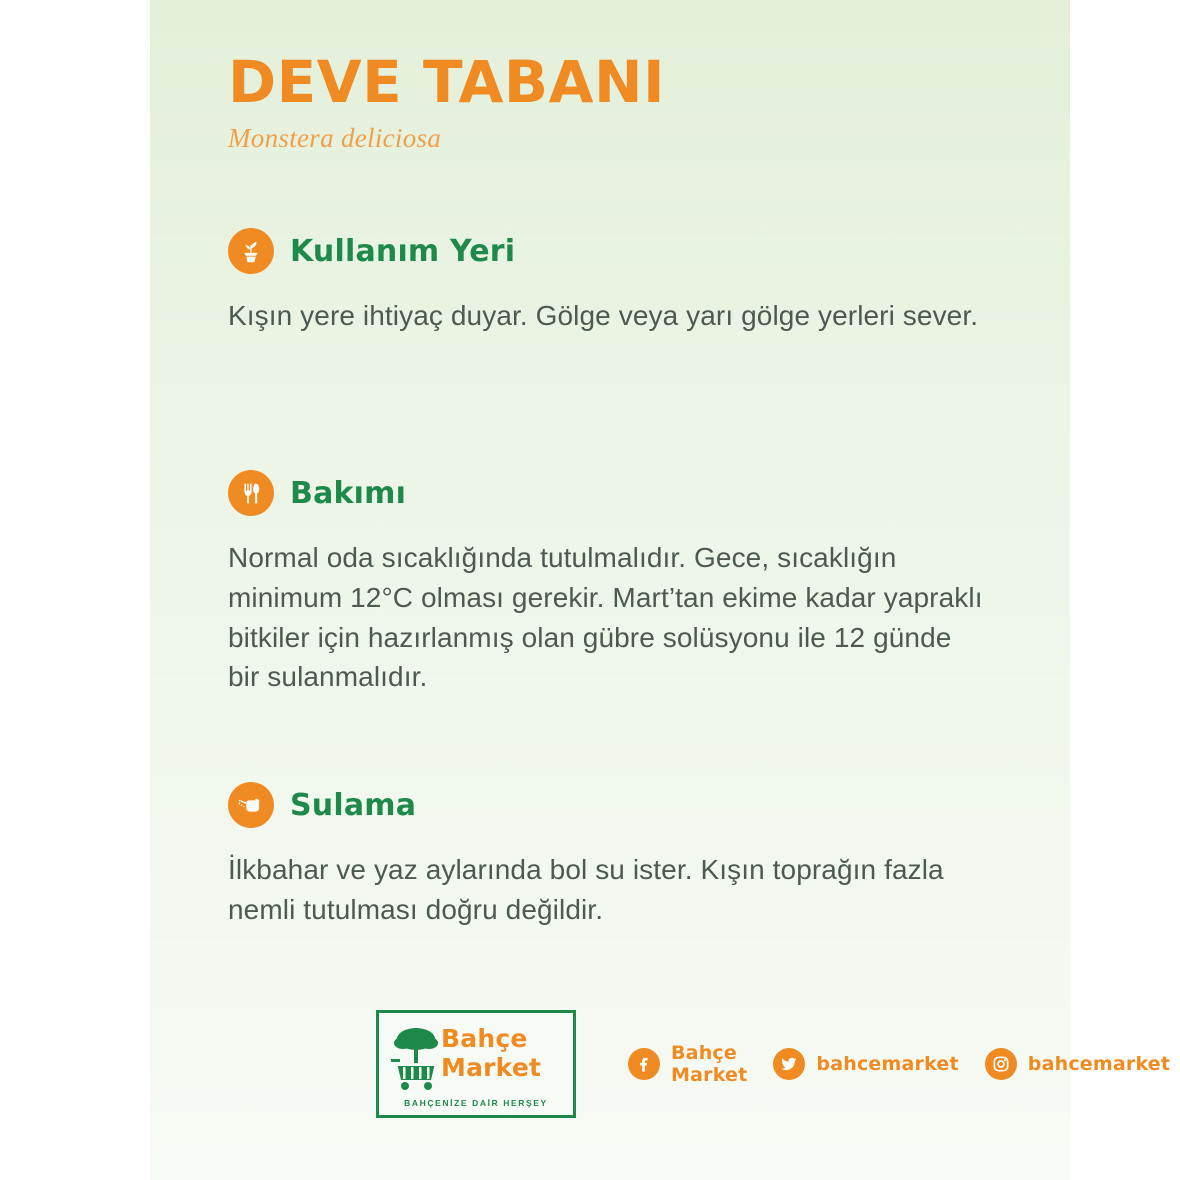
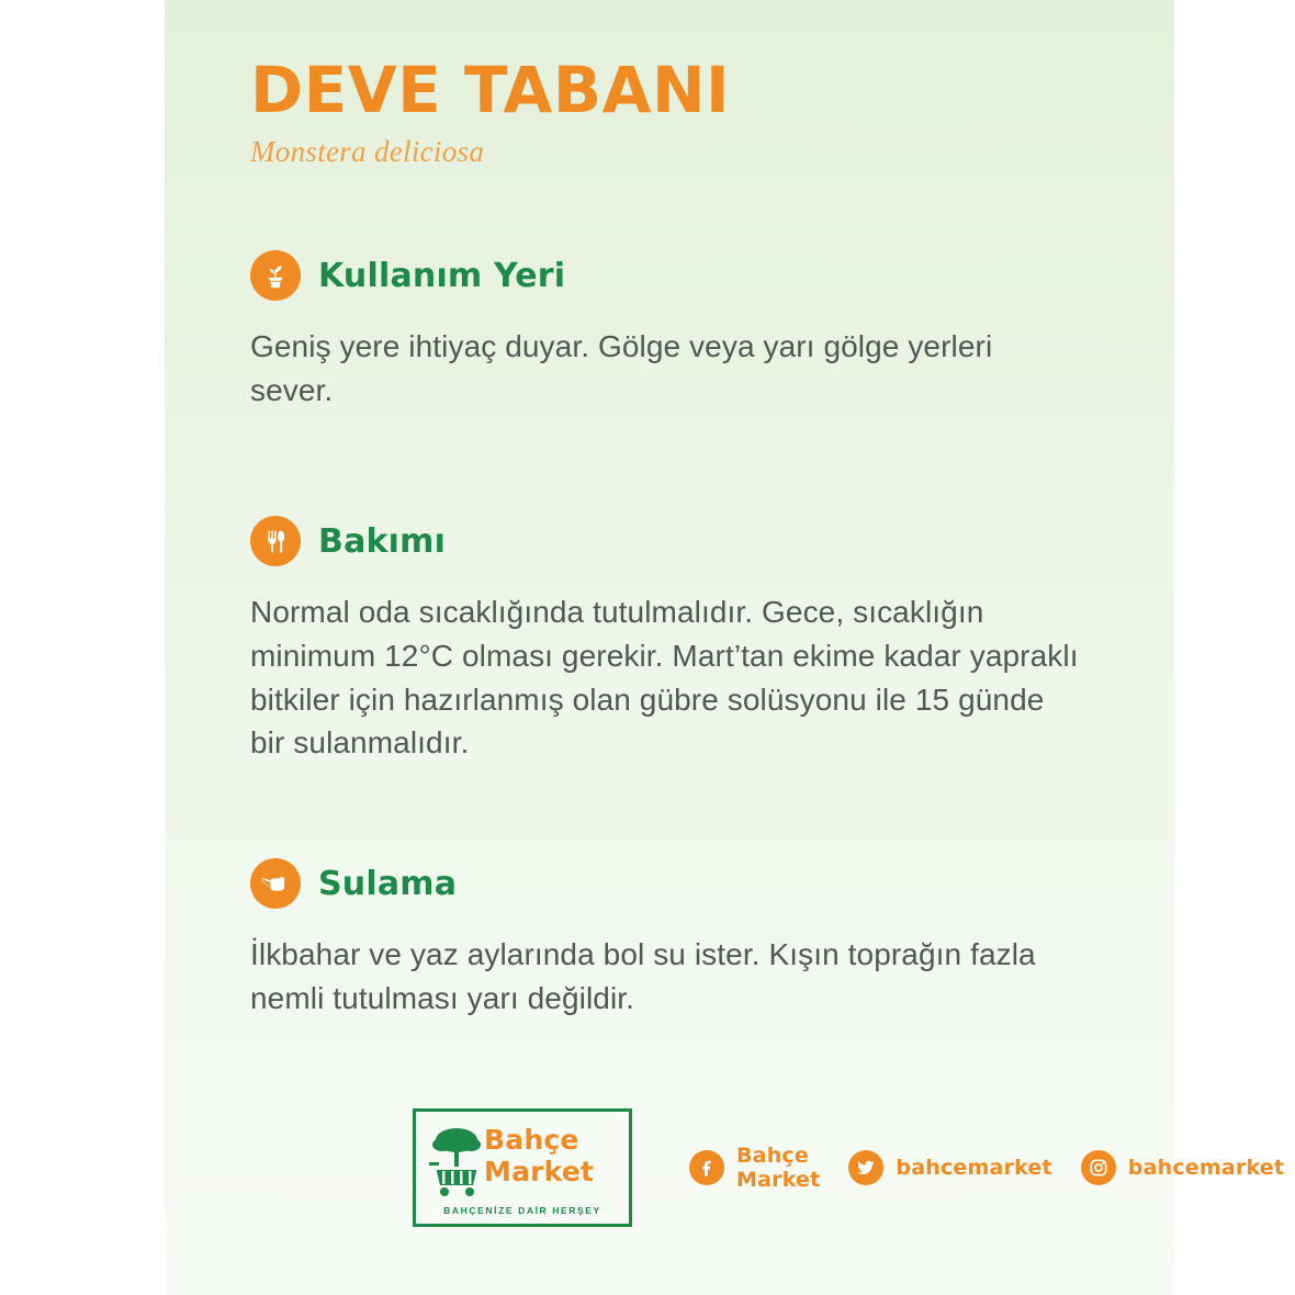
  DEVE TABANI
  Monstera deliciosa
  Kullanım Yeri
- Kışın yere ihtiyaç duyar. Gölge veya yarı gölge yerleri sever.
+ Geniş yere ihtiyaç duyar. Gölge veya yarı gölge yerleri sever.
  Bakımı
- Normal oda sıcaklığında tutulmalıdır. Gece, sıcaklığın minimum 12°C olması gerekir. Mart’tan ekime kadar yapraklı bitkiler için hazırlanmış olan gübre solüsyonu ile 12 günde bir sulanmalıdır.
+ Normal oda sıcaklığında tutulmalıdır. Gece, sıcaklığın minimum 12°C olması gerekir. Mart’tan ekime kadar yapraklı bitkiler için hazırlanmış olan gübre solüsyonu ile 15 günde bir sulanmalıdır.
  Sulama
- İlkbahar ve yaz aylarında bol su ister. Kışın toprağın fazla nemli tutulması doğru değildir.
+ İlkbahar ve yaz aylarında bol su ister. Kışın toprağın fazla nemli tutulması yarı değildir.
  Bahçe
  Market
  BAHÇENİZE DAİR HERŞEY
  Bahçe Market
  bahcemarket
  bahcemarket
